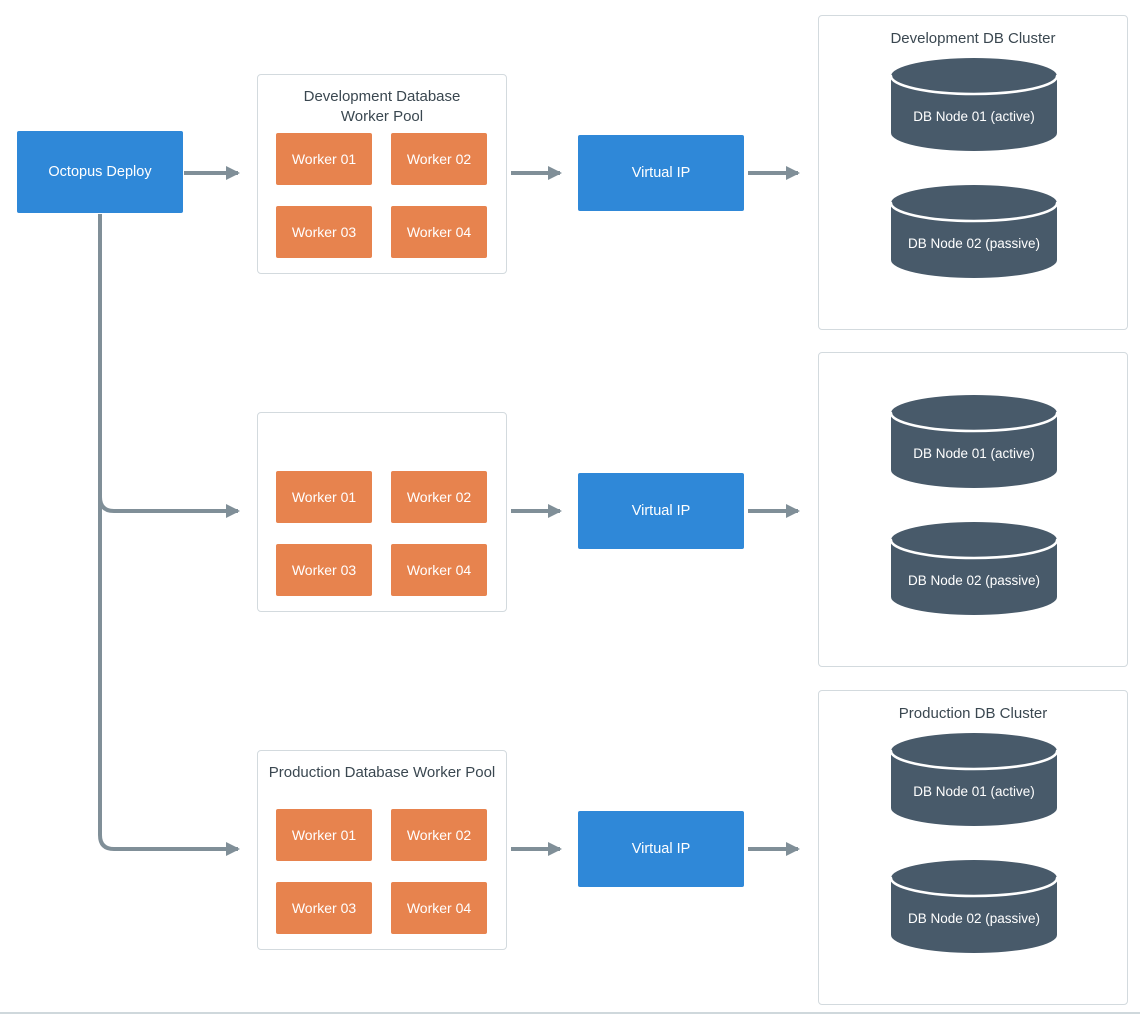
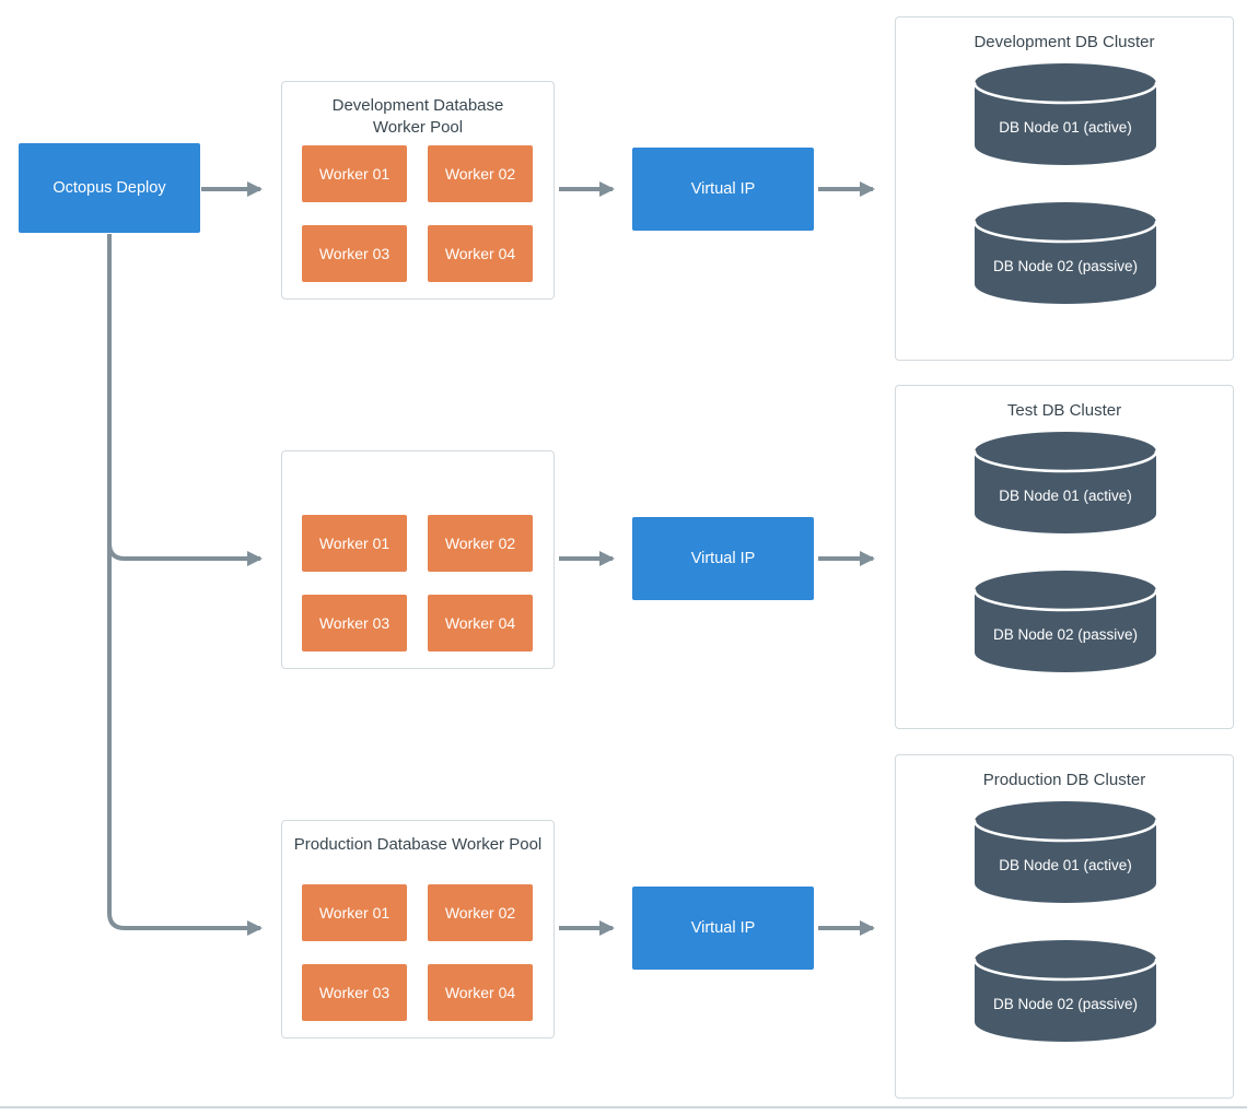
  Octopus Deploy
  Development Database Worker Pool
  Worker 01
  Worker 02
  Worker 03
  Worker 04
  Virtual IP
  Development DB Cluster
  DB Node 01 (active)
  DB Node 02 (passive)
  Worker 01
  Worker 02
  Worker 03
  Worker 04
  Virtual IP
+ Test DB Cluster
  DB Node 01 (active)
  DB Node 02 (passive)
  Production Database Worker Pool
  Worker 01
  Worker 02
  Worker 03
  Worker 04
  Virtual IP
  Production DB Cluster
  DB Node 01 (active)
  DB Node 02 (passive)
